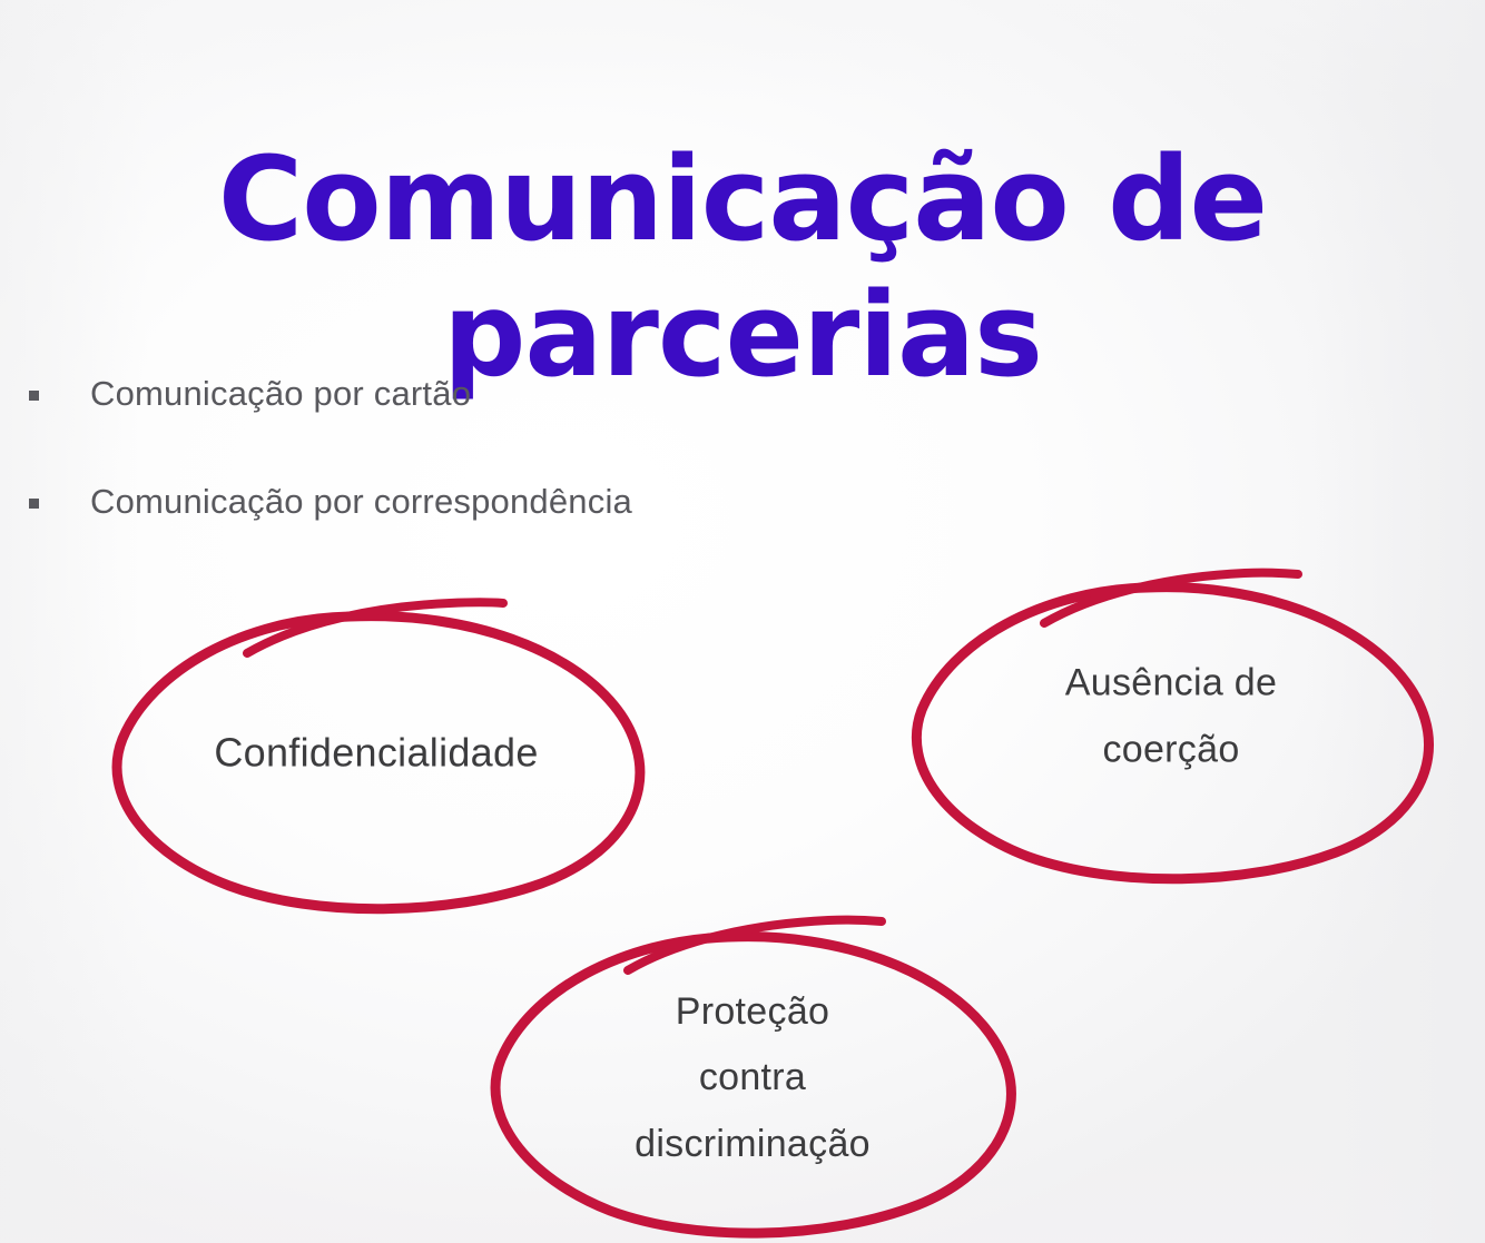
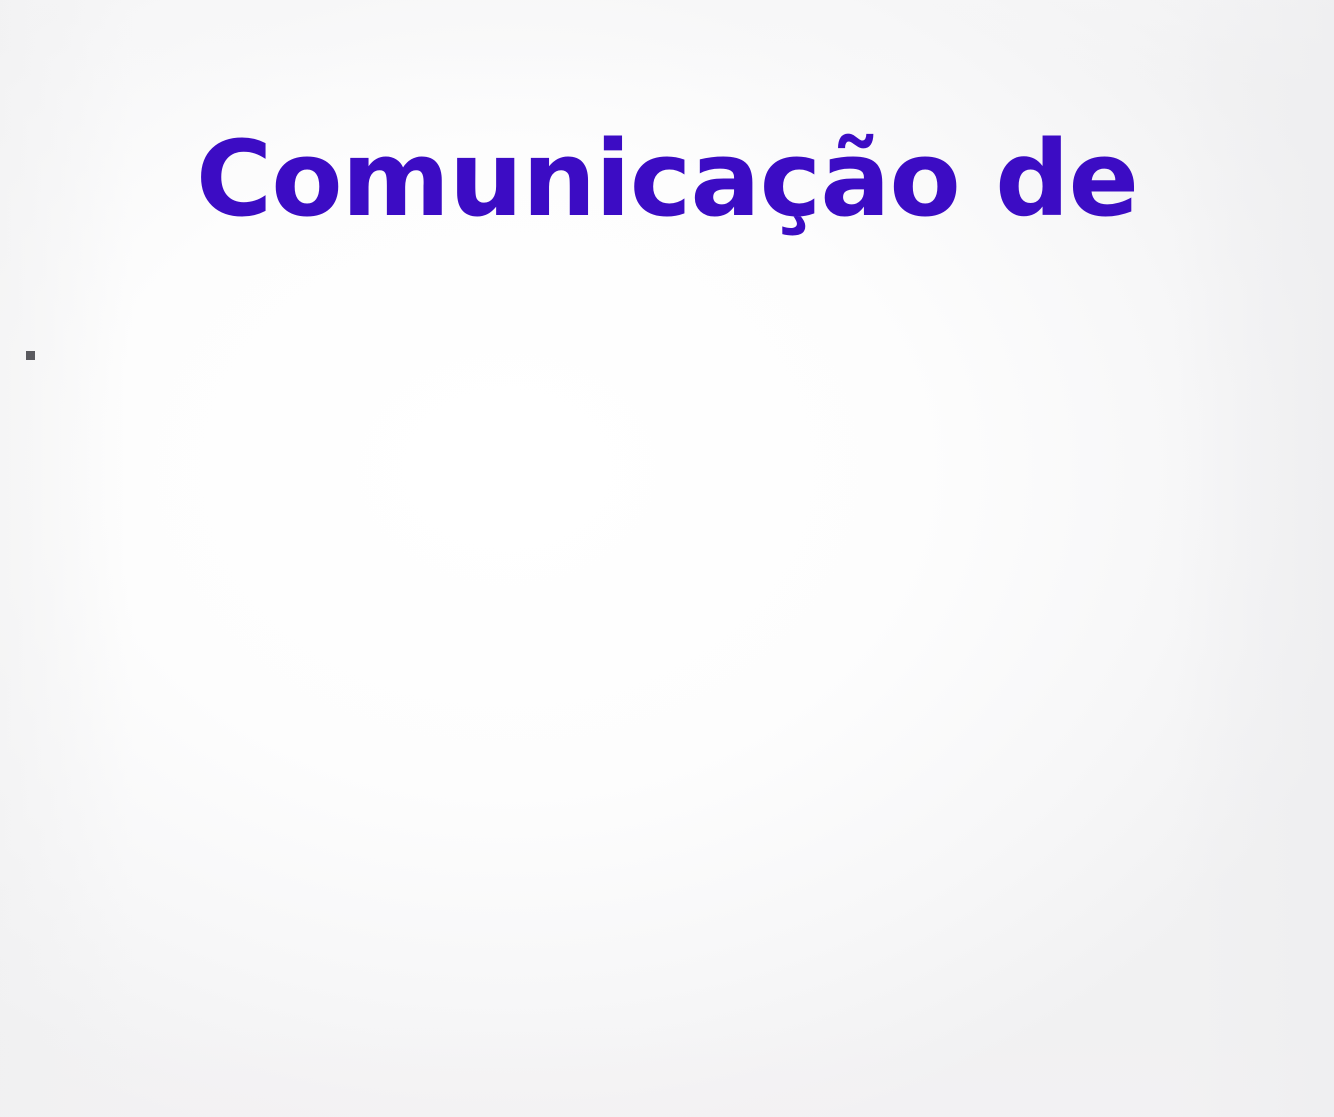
  Comunicação de
- parcerias
- Comunicação por cartão
- Comunicação por correspondência
- Confidencialidade
- Ausência de
- coerção
- Proteção
- contra
- discriminação
